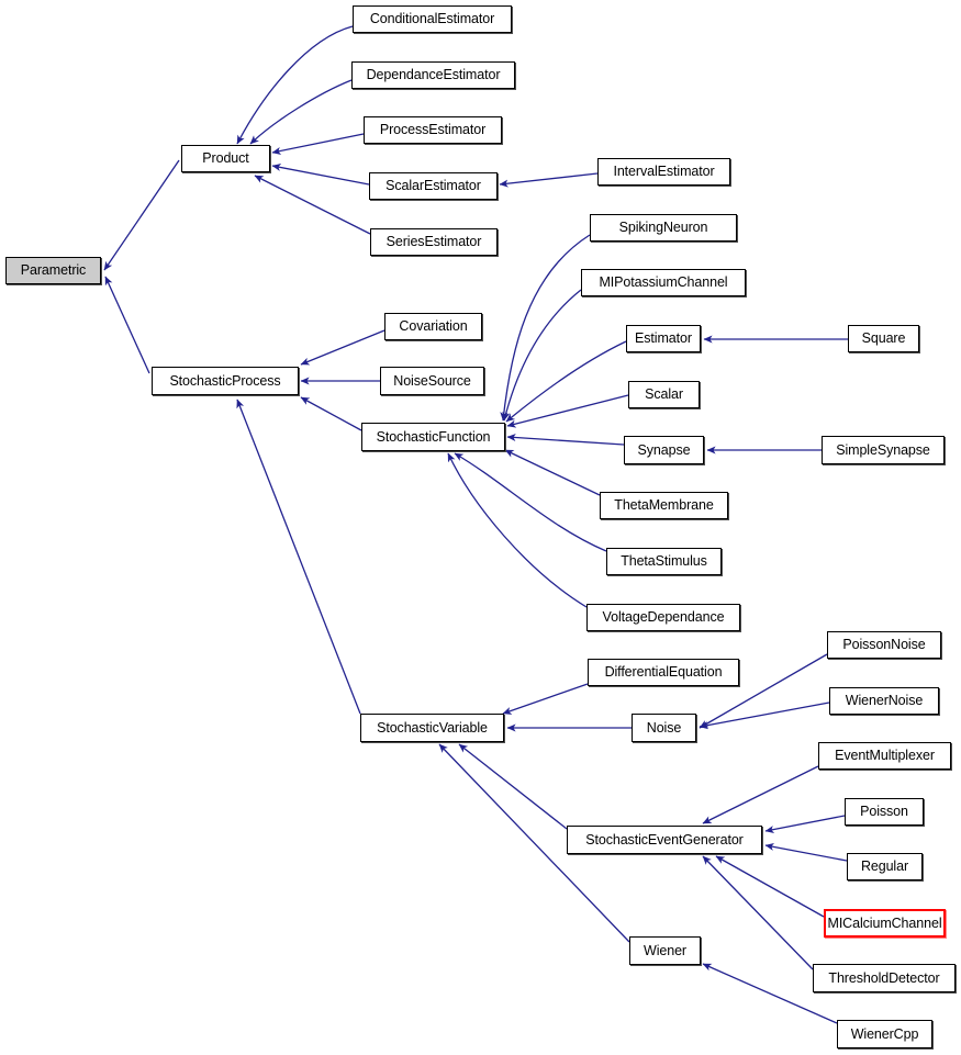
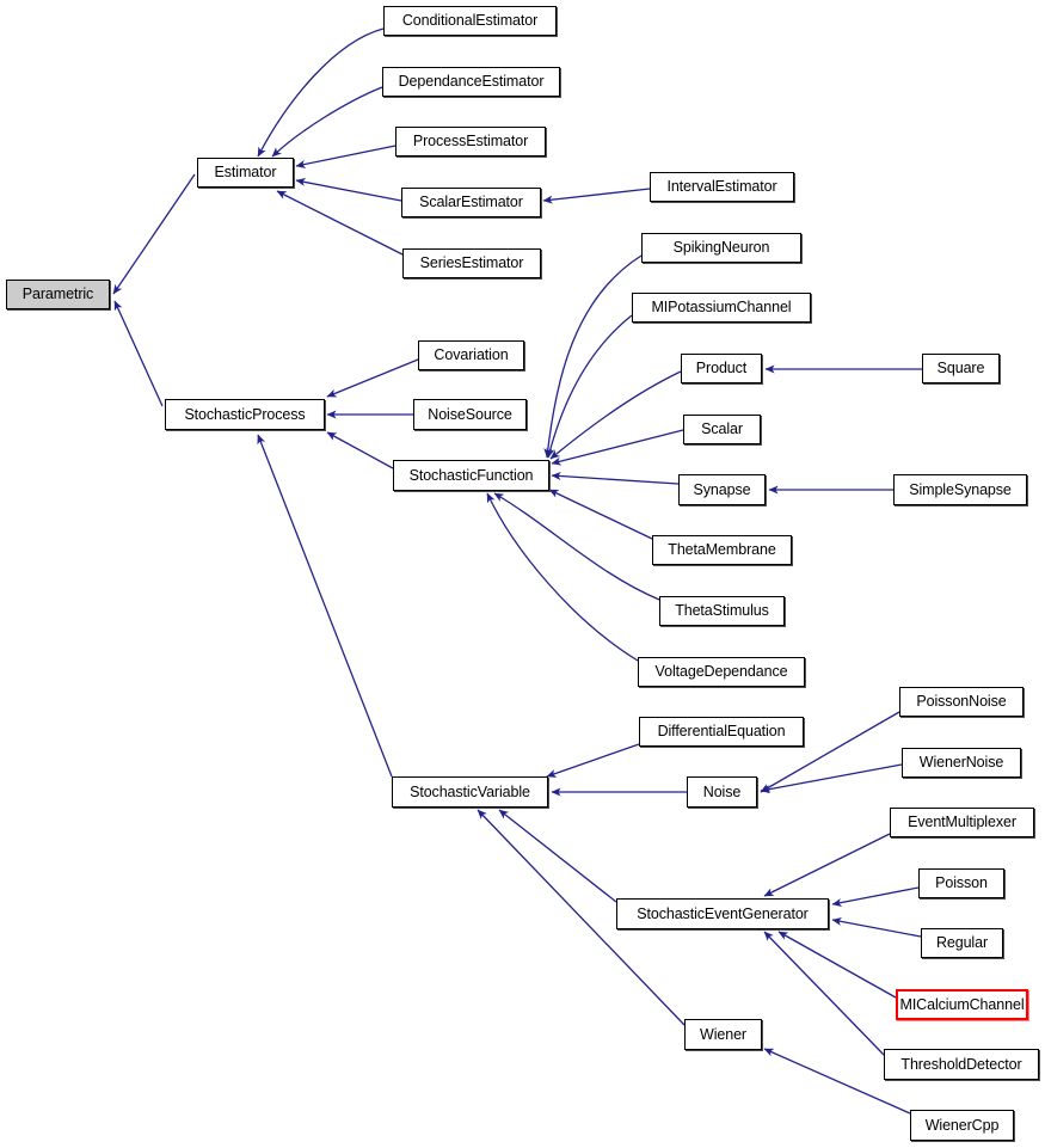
  Parametric
- Product
+ Estimator
  ConditionalEstimator
  DependanceEstimator
  ProcessEstimator
  ScalarEstimator
  SeriesEstimator
  IntervalEstimator
  StochasticProcess
  Covariation
  NoiseSource
  StochasticFunction
  SpikingNeuron
  MIPotassiumChannel
- Estimator
+ Product
  Square
  Scalar
  Synapse
  SimpleSynapse
  ThetaMembrane
  ThetaStimulus
  VoltageDependance
  DifferentialEquation
  StochasticVariable
  Noise
  PoissonNoise
  WienerNoise
  EventMultiplexer
  StochasticEventGenerator
  Poisson
  Regular
  MICalciumChannel
  ThresholdDetector
  Wiener
  WienerCpp
